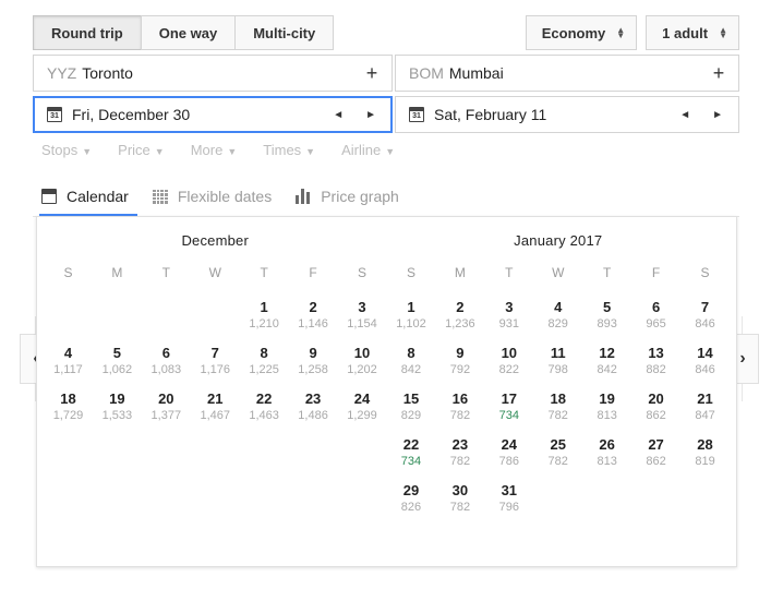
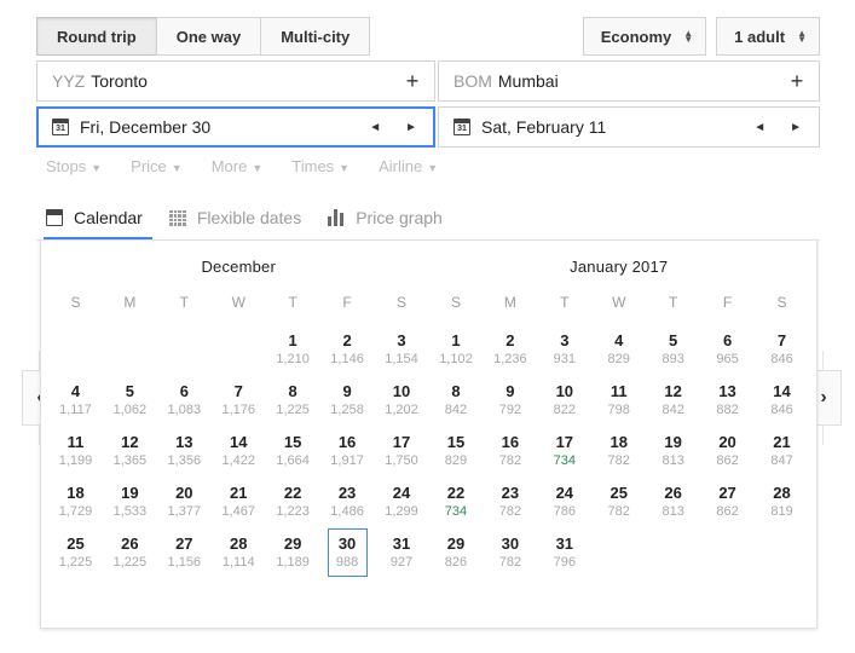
  Round trip
  One way
  Multi-city
  Economy
  ▲
  ▼
  1 adult
  ▲
  ▼
  YYZ
  Toronto
  +
  BOM
  Mumbai
  +
  Fri, December 30
  ◄
  ►
  Sat, February 11
  ◄
  ►
  Stops ▼
  Price ▼
  More ▼
  Times ▼
  Airline ▼
  Calendar
  Flexible dates
  Price graph
  ›
  December
  S	M	T	W	T	F	S
  				11,210	21,146	31,154
  41,117	51,062	61,083	71,176	81,225	91,258	101,202
+ 111,199	121,365	131,356	141,422	151,664	161,917	171,750
- 181,729	191,533	201,377	211,467	221,463	231,486	241,299
+ 181,729	191,533	201,377	211,467	221,223	231,486	241,299
+ 251,225	261,225	271,156	281,114	291,189	30988	31927
  January 2017
  S	M	T	W	T	F	S
  11,102	21,236	3931	4829	5893	6965	7846
  8842	9792	10822	11798	12842	13882	14846
  15829	16782	17734	18782	19813	20862	21847
  22734	23782	24786	25782	26813	27862	28819
  29826	30782	31796
